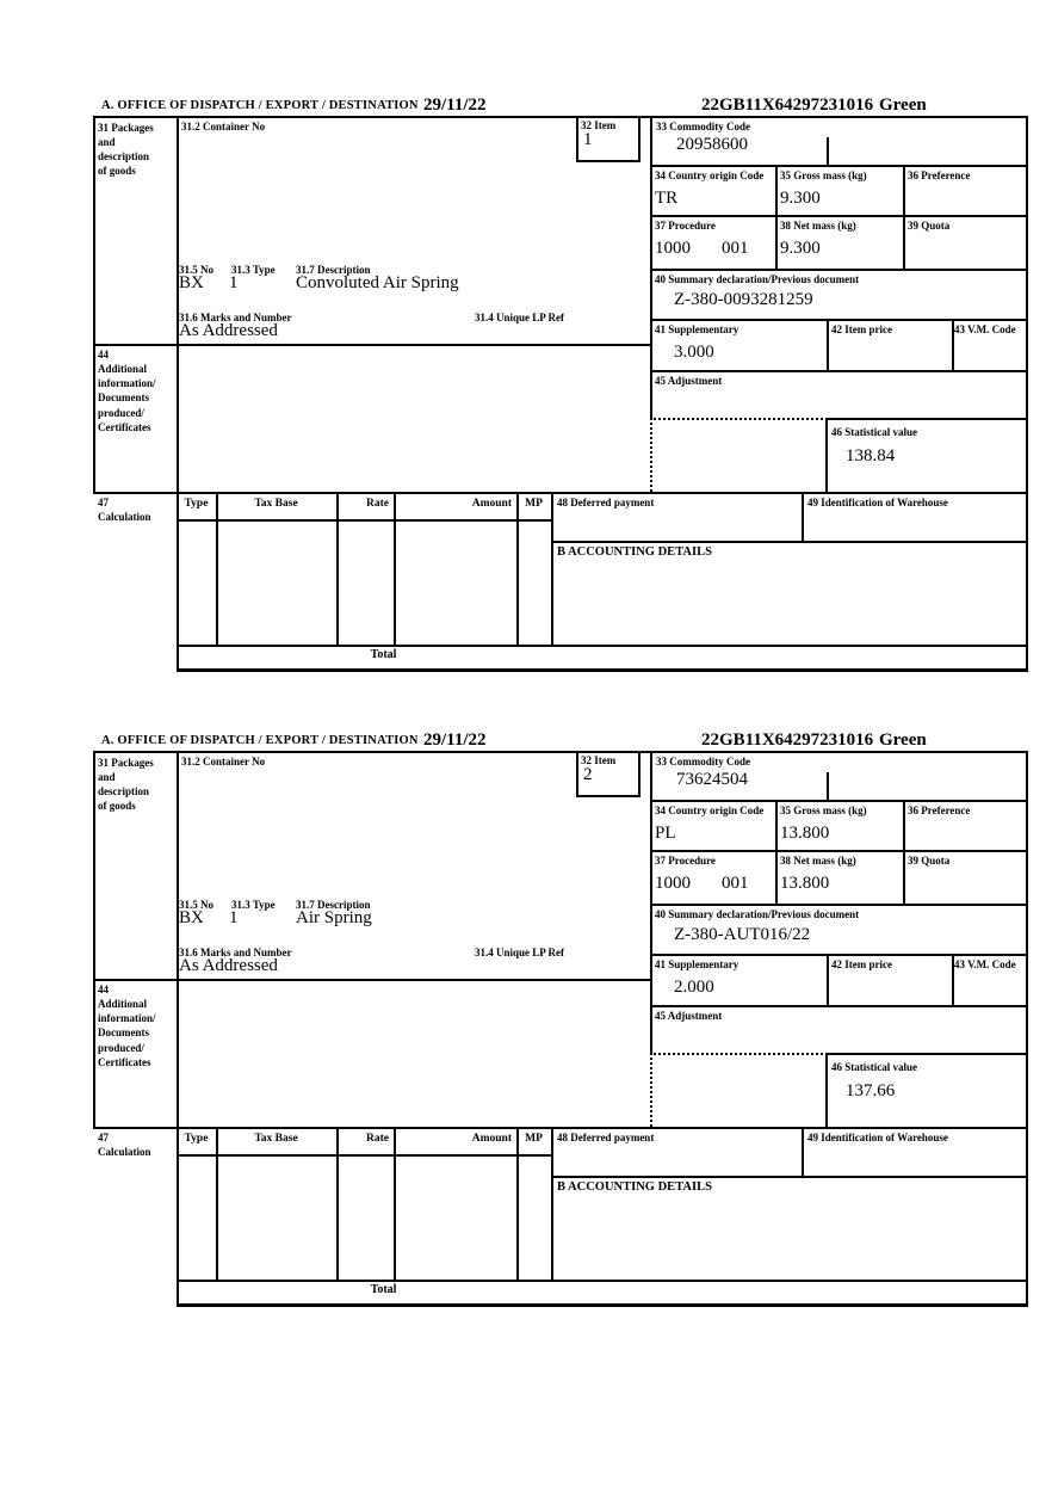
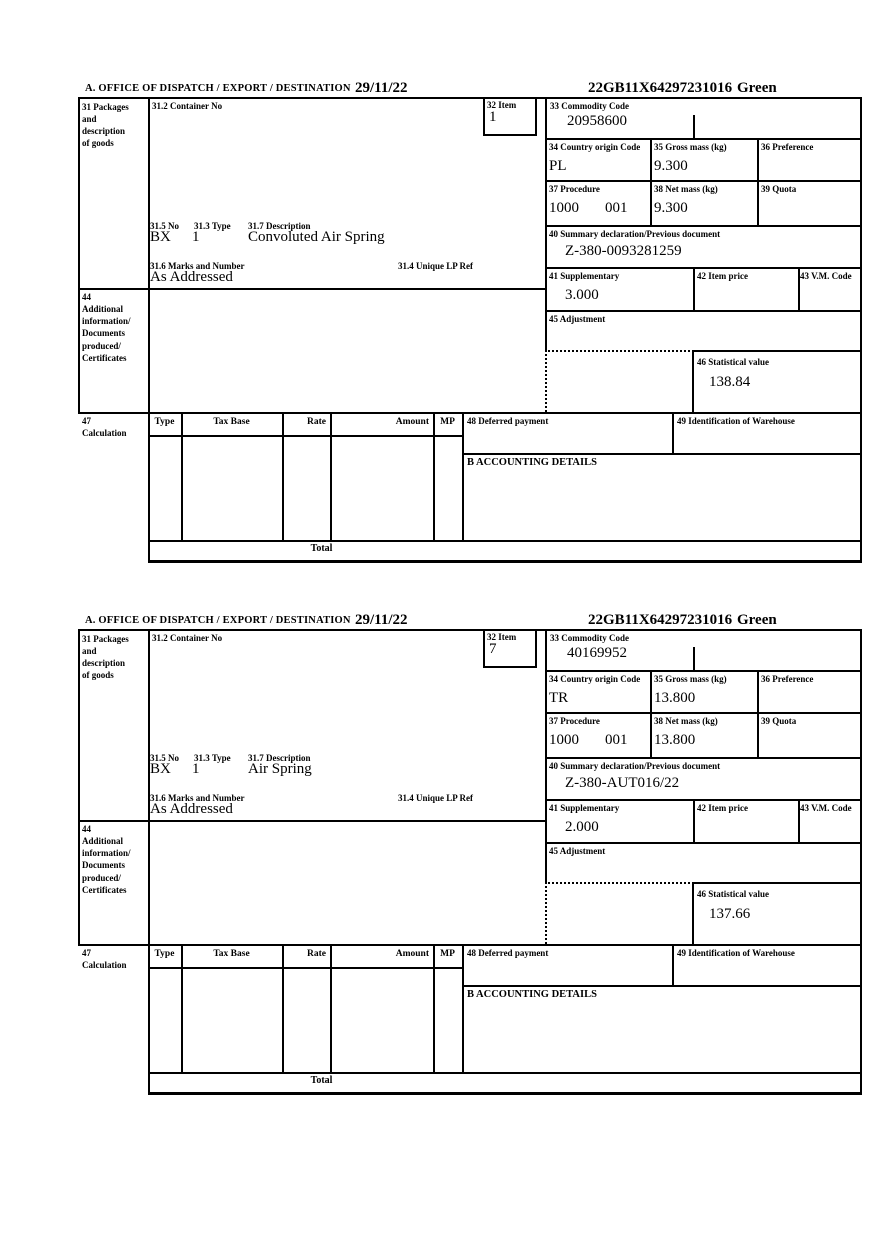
  A. OFFICE OF DISPATCH / EXPORT / DESTINATION
  29/11/22
  22GB11X64297231016
  Green
  31 Packages
  and
  description
  of goods
  31.2 Container No
  32 Item
  1
  33 Commodity Code
  20958600
  34 Country origin Code
- TR
+ PL
  35 Gross mass (kg)
  9.300
  36 Preference
  37 Procedure
  1000
  001
  38 Net mass (kg)
  9.300
  39 Quota
  40 Summary declaration/Previous document
  Z-380-0093281259
  41 Supplementary
  3.000
  42 Item price
  43 V.M. Code
  45 Adjustment
  46 Statistical value
  138.84
  44
  Additional
  information/
  Documents
  produced/
  Certificates
  31.5 No
  31.3 Type
  31.7 Description
  BX
  1
  Convoluted Air Spring
  31.6 Marks and Number
  As Addressed
  31.4 Unique LP Ref
  47
  Calculation
  Type
  Tax Base
  Rate
  Amount
  MP
  48 Deferred payment
  49 Identification of Warehouse
  B ACCOUNTING DETAILS
  Total
  A. OFFICE OF DISPATCH / EXPORT / DESTINATION
  29/11/22
  22GB11X64297231016
  Green
  31 Packages
  and
  description
  of goods
  31.2 Container No
  32 Item
- 2
+ 7
  33 Commodity Code
- 73624504
+ 40169952
  34 Country origin Code
- PL
+ TR
  35 Gross mass (kg)
  13.800
  36 Preference
  37 Procedure
  1000
  001
  38 Net mass (kg)
  13.800
  39 Quota
  40 Summary declaration/Previous document
  Z-380-AUT016/22
  41 Supplementary
  2.000
  42 Item price
  43 V.M. Code
  45 Adjustment
  46 Statistical value
  137.66
  44
  Additional
  information/
  Documents
  produced/
  Certificates
  31.5 No
  31.3 Type
  31.7 Description
  BX
  1
  Air Spring
  31.6 Marks and Number
  As Addressed
  31.4 Unique LP Ref
  47
  Calculation
  Type
  Tax Base
  Rate
  Amount
  MP
  48 Deferred payment
  49 Identification of Warehouse
  B ACCOUNTING DETAILS
  Total
